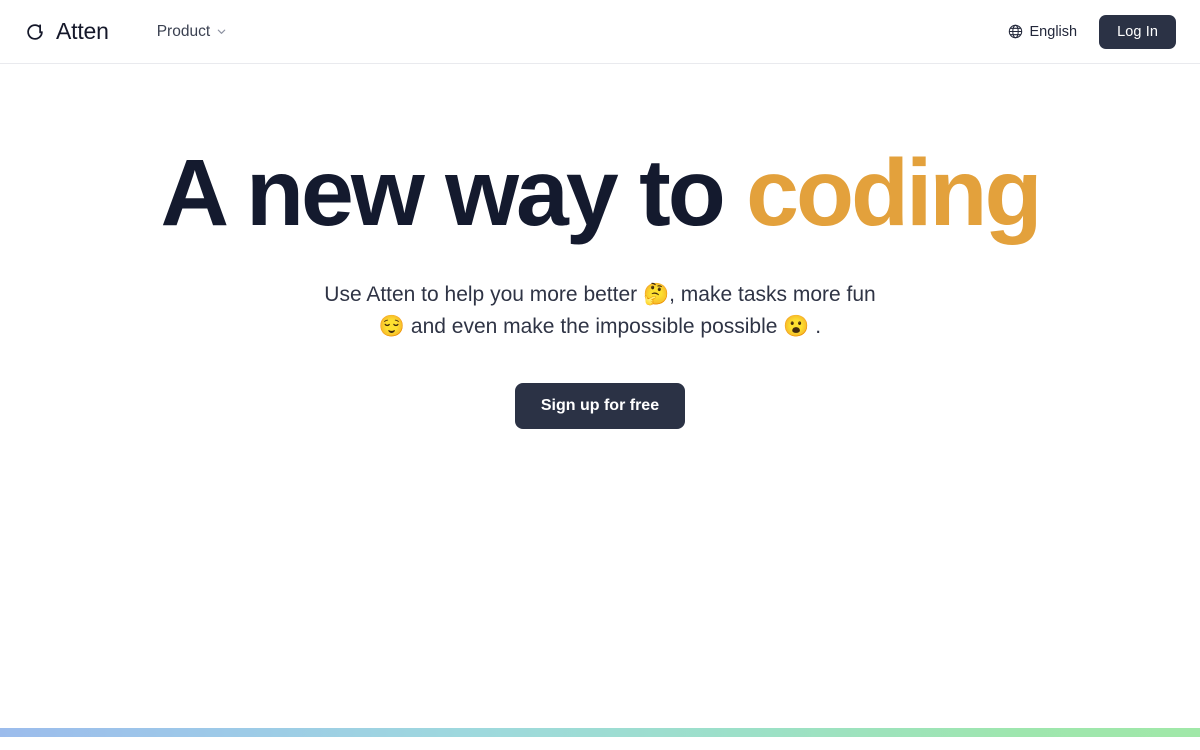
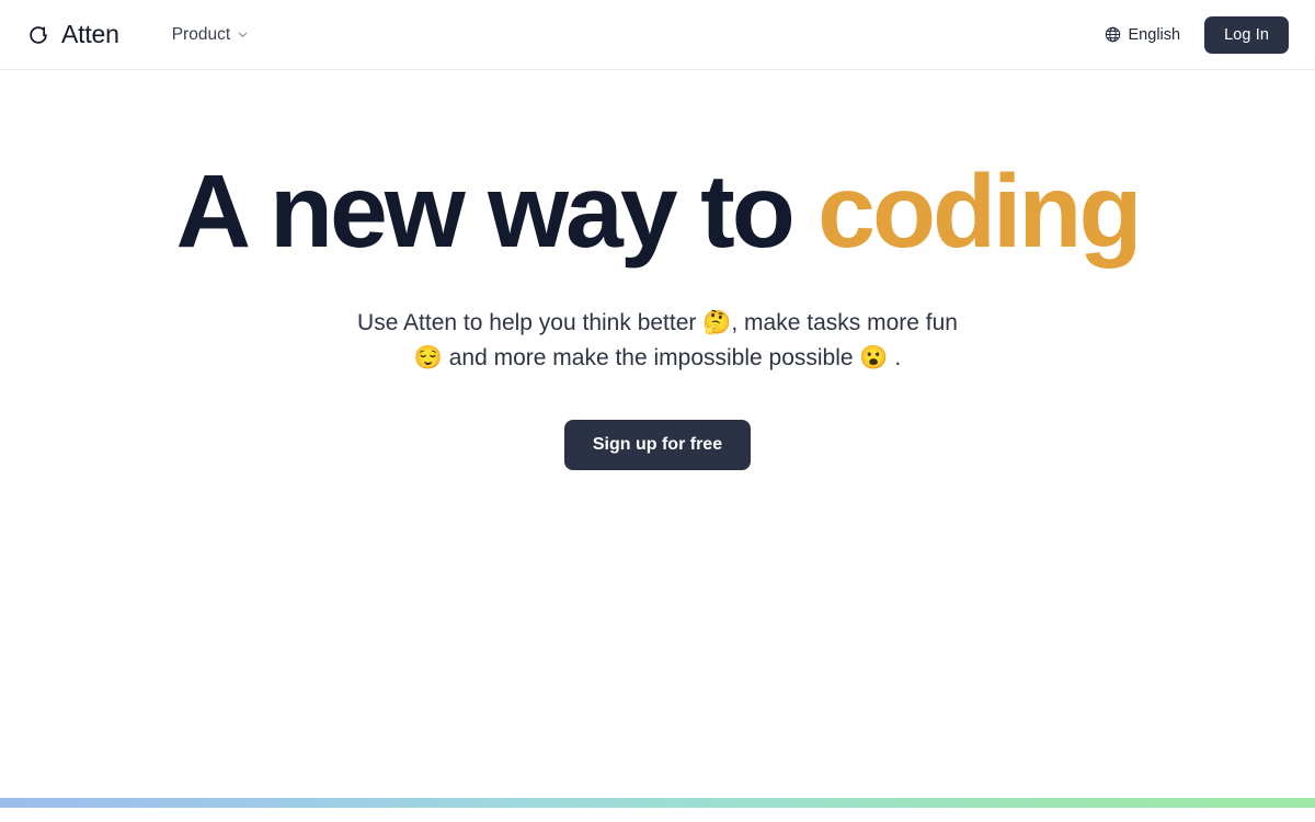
  Atten
  Product
  English
  Log In
  A new way to coding
- Use Atten to help you more better 🤔, make tasks more fun
+ Use Atten to help you think better 🤔, make tasks more fun
- 😌 and even make the impossible possible 😮 .
+ 😌 and more make the impossible possible 😮 .
  Sign up for free
